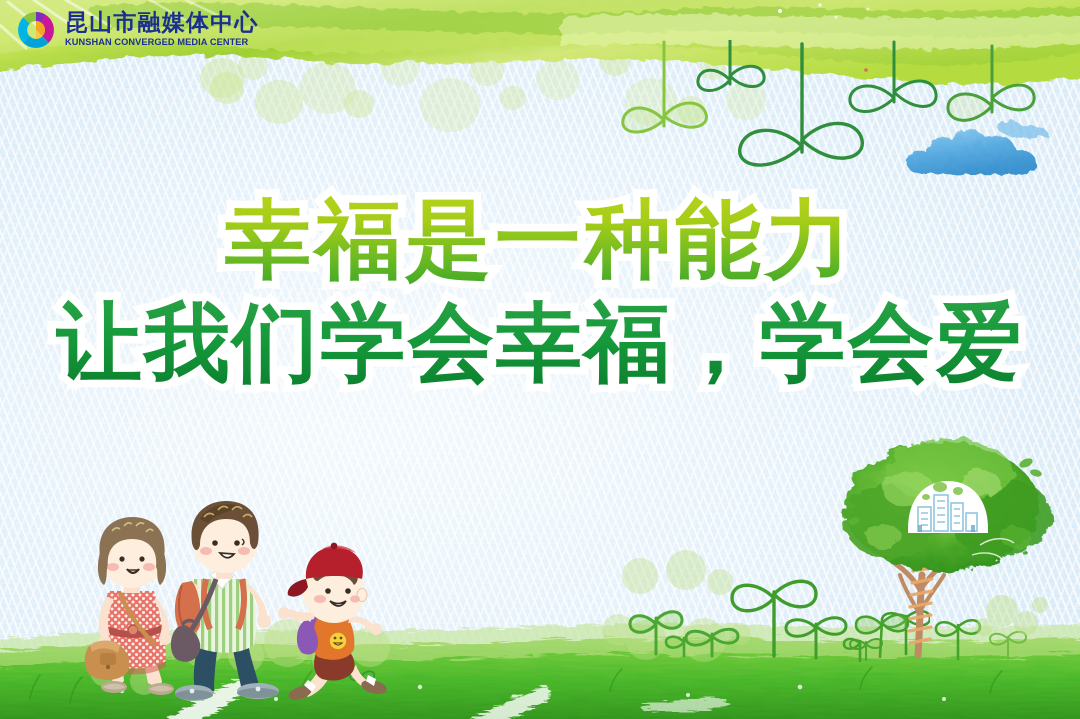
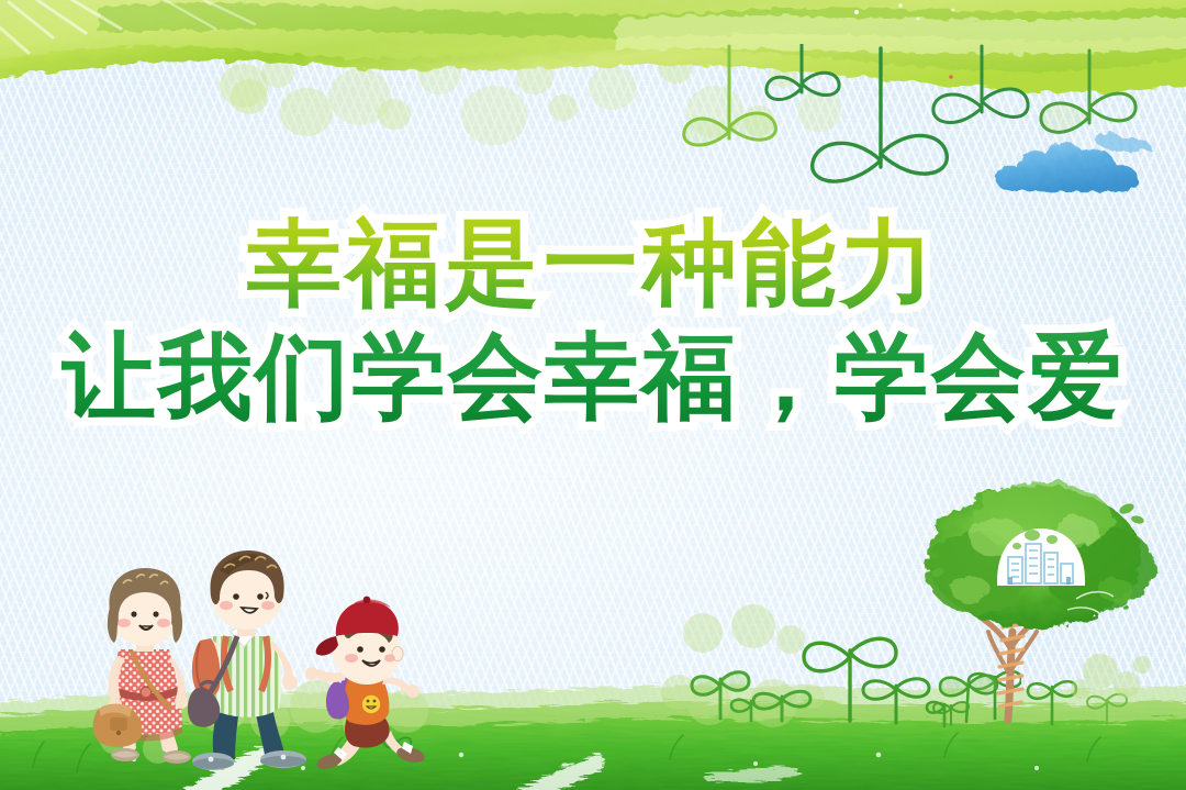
  幸福是一种能力
  让我们学会幸福，学会爱
- 昆山市融媒体中心
- KUNSHAN CONVERGED MEDIA CENTER
